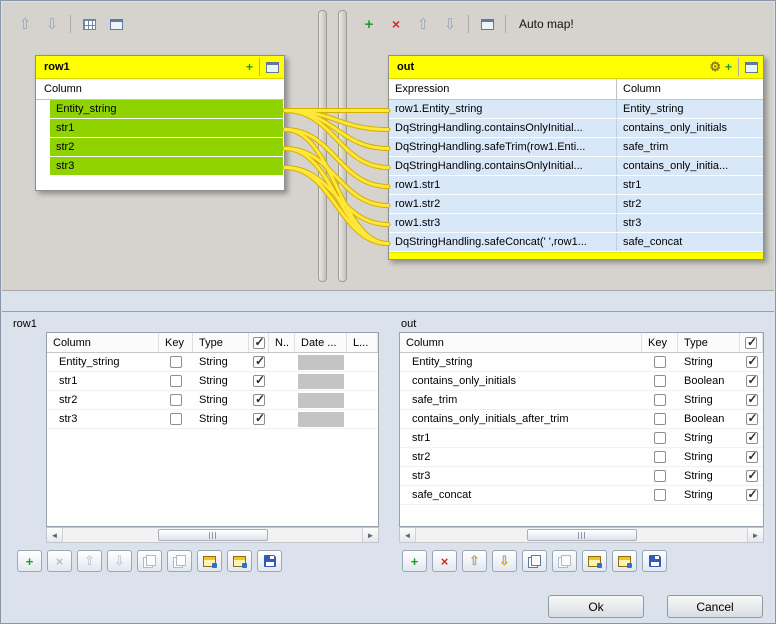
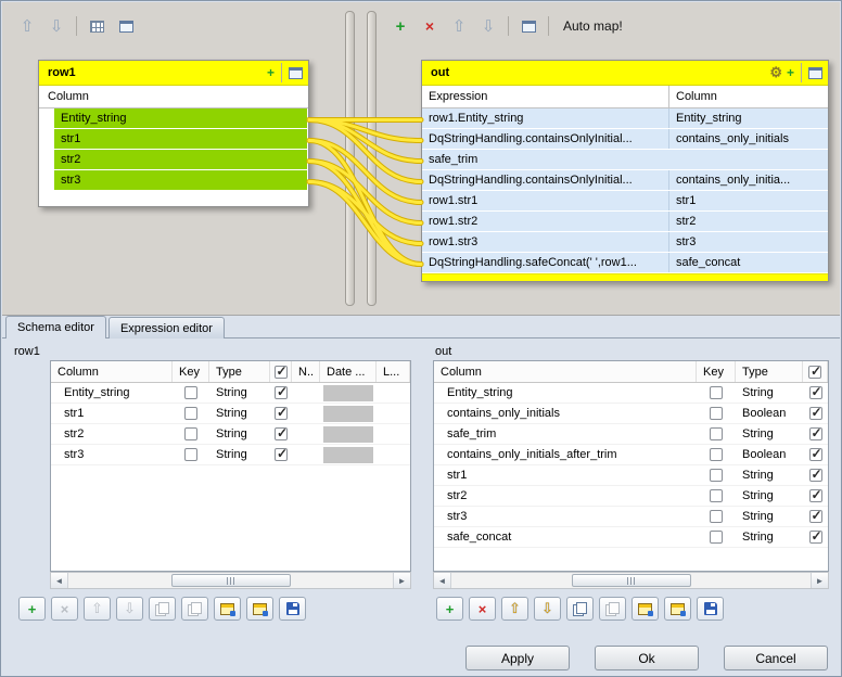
  ⇧
  ⇩
  +
  ×
  ⇧
  ⇩
  Auto map!
  row1
  +
  Column
  Entity_string
  str1
  str2
  str3
  out
  ⚙
  +
  Expression
  Column
  row1.Entity_string
  Entity_string
  DqStringHandling.containsOnlyInitial...
  contains_only_initials
- DqStringHandling.safeTrim(row1.Enti...
  safe_trim
  DqStringHandling.containsOnlyInitial...
  contains_only_initia...
  row1.str1
  str1
  row1.str2
  str2
  row1.str3
  str3
  DqStringHandling.safeConcat(' ',row1...
  safe_concat
+ Schema editor
+ Expression editor
  row1
  out
  Column
  Key
  Type
  N..
  Date ...
  L...
  Entity_string
  String
  str1
  String
  str2
  String
  str3
  String
  Column
  Key
  Type
  Entity_string
  String
  contains_only_initials
  Boolean
  safe_trim
  String
  contains_only_initials_after_trim
  Boolean
  str1
  String
  str2
  String
  str3
  String
  safe_concat
  String
  ◄
  ►
  ◄
  ►
  +
  ×
  ⇧
  ⇩
  +
  ×
  ⇧
  ⇩
+ Apply
  Ok
  Cancel
